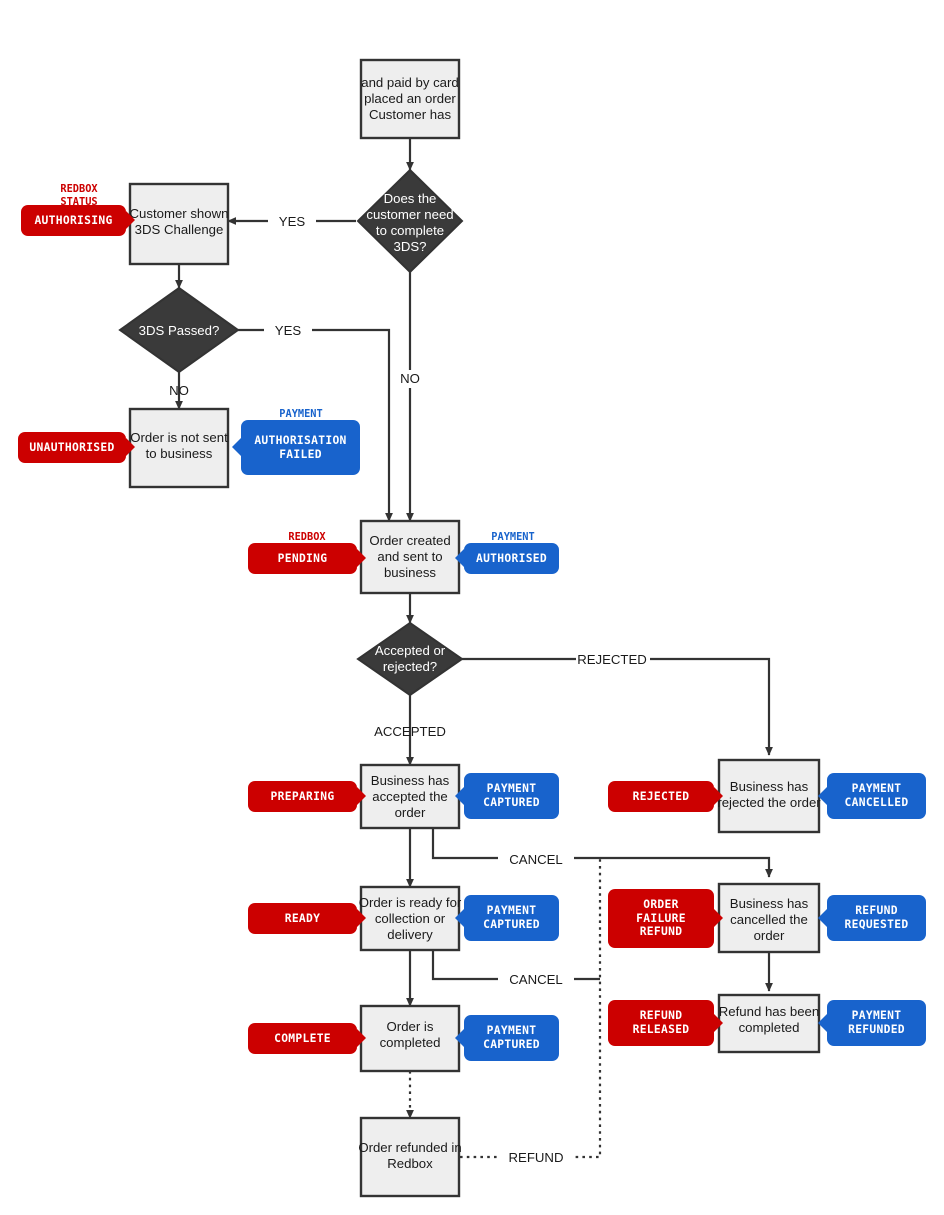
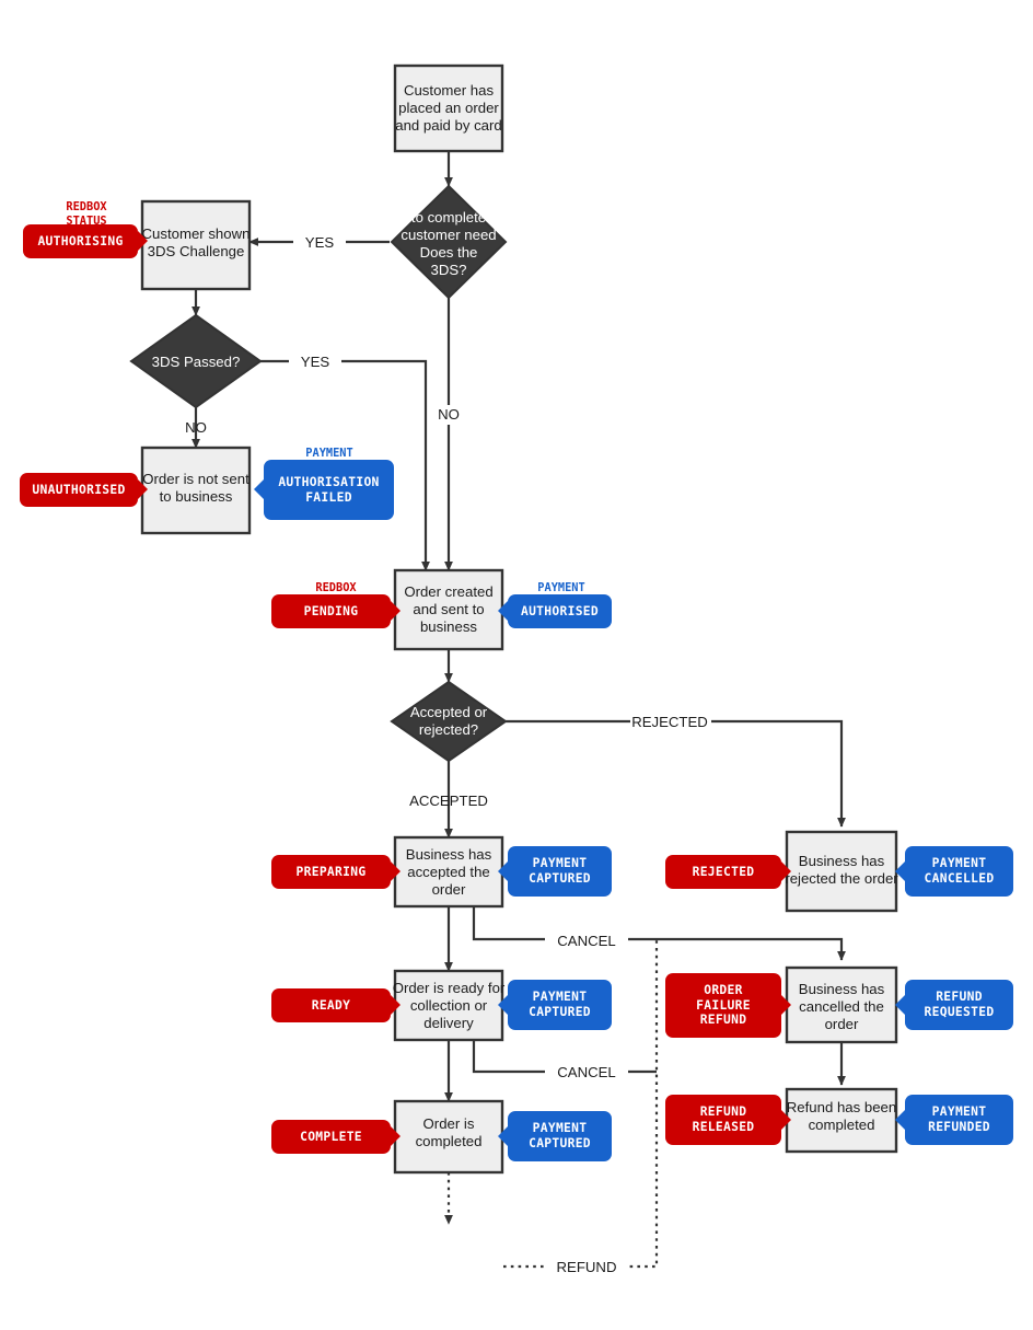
  NO
  ACCEPTED
  YES
  NO
  YES
  REJECTED
  CANCEL
  CANCEL
  REFUND
- and paid by card
+ Customer has
  placed an order
- Customer has
+ and paid by card
- Does the
+ to complete
  customer need
- to complete
+ Does the
  3DS?
  Customer shown
  3DS Challenge
  3DS Passed?
  Order is not sent
  to business
  Order created
  and sent to
  business
  Accepted or
  rejected?
  Business has
  accepted the
  order
  Business has
  rejected the order
  Order is ready for
  collection or
  delivery
  Business has
  cancelled the
  order
  Order is
  completed
  Refund has been
  completed
- Order refunded in
- Redbox
  REDBOX
  STATUS
  PAYMENT
  REDBOX
  PAYMENT
  AUTHORISING
  UNAUTHORISED
  AUTHORISATION
  FAILED
  PENDING
  AUTHORISED
  PREPARING
  PAYMENT
  CAPTURED
  REJECTED
  PAYMENT
  CANCELLED
  READY
  PAYMENT
  CAPTURED
  ORDER
  FAILURE
  REFUND
  REFUND
  REQUESTED
  COMPLETE
  PAYMENT
  CAPTURED
  REFUND
  RELEASED
  PAYMENT
  REFUNDED
